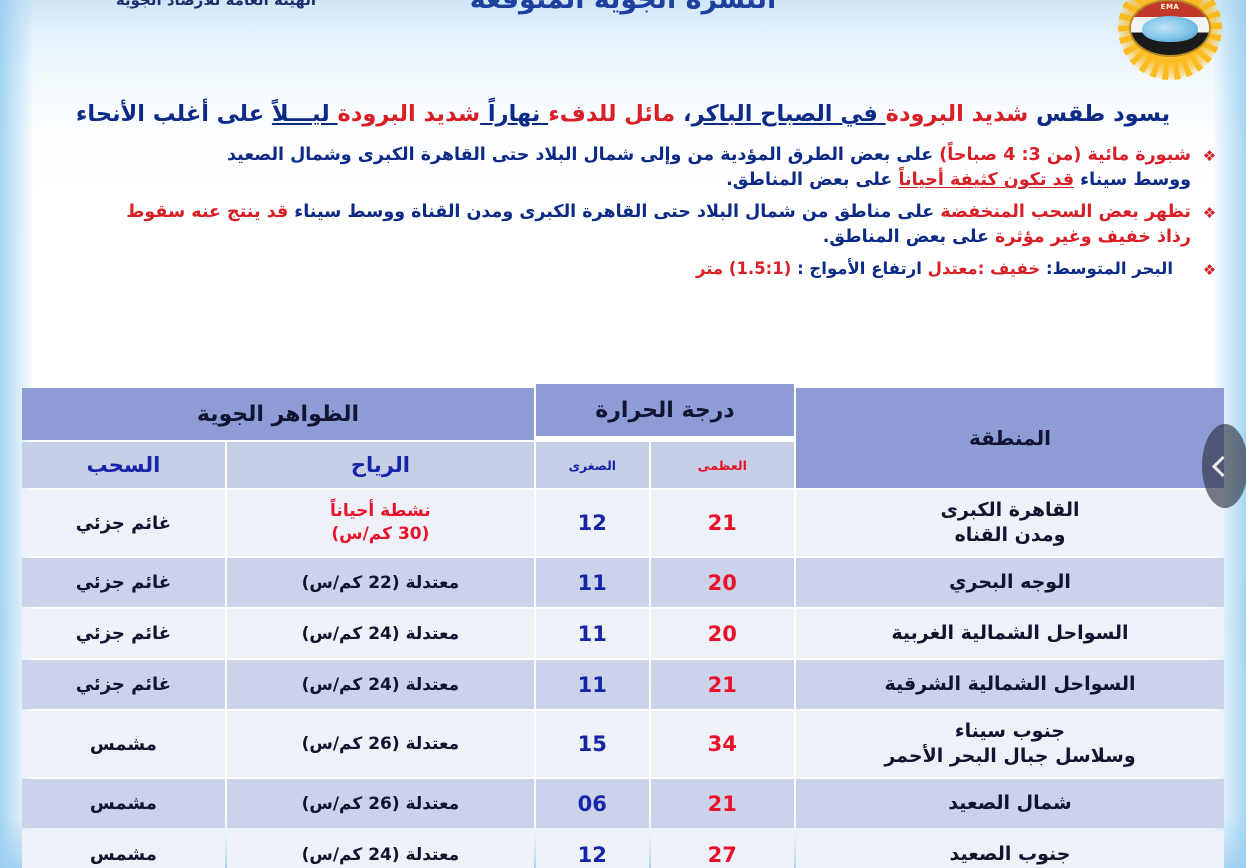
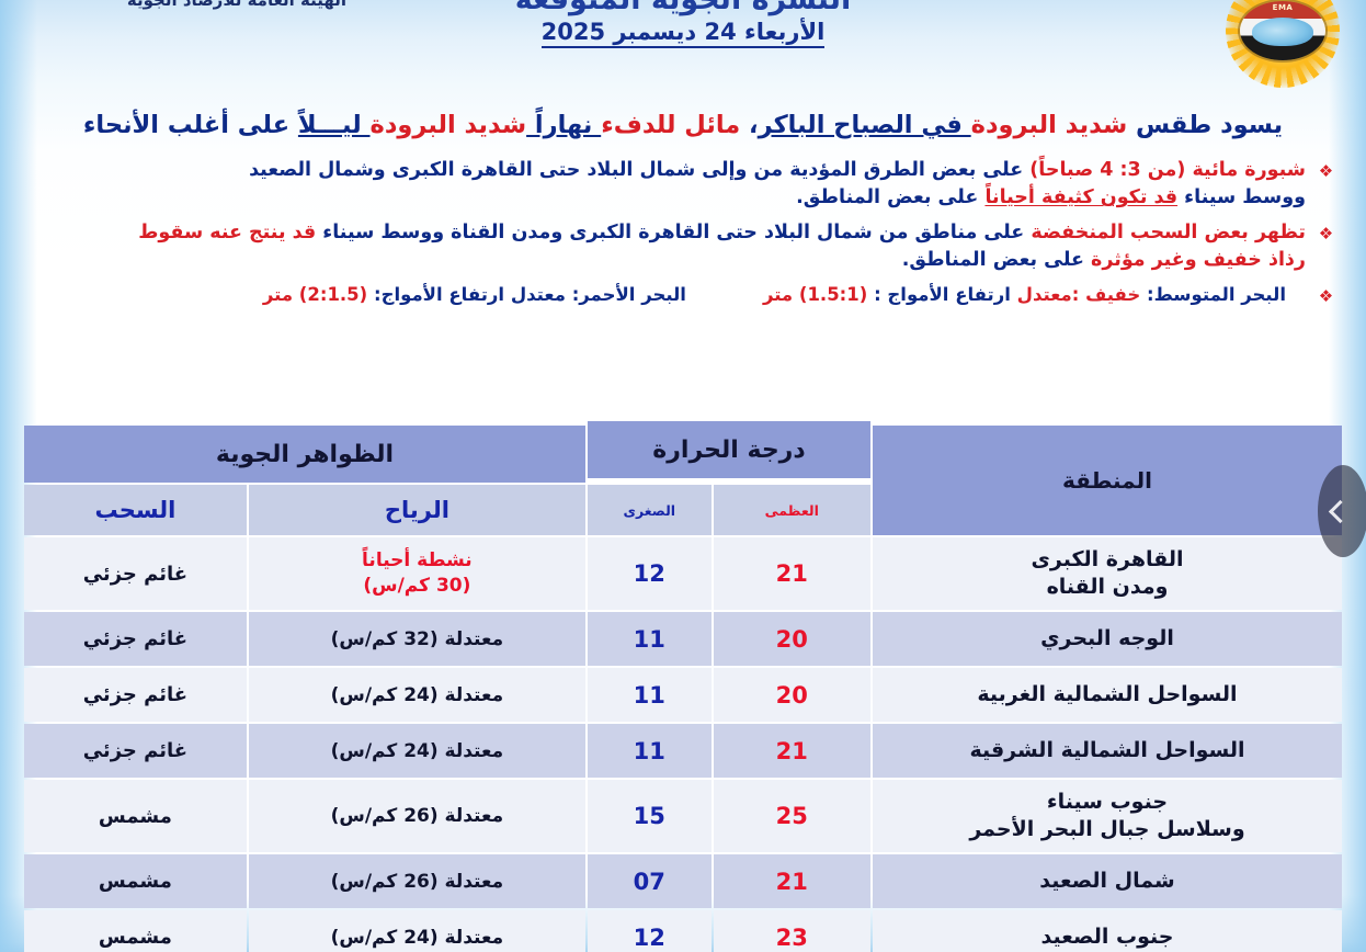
  EMA
  الهيئة العامة للأرصاد الجوية
+ الأربعاء 24 ديسمبر 2025
  يسود طقس شديد البرودة في الصباح الباكر، مائل للدفء نهاراً شديد البرودة ليـــلاً على أغلب الأنحاء
  ❖
  شبورة مائية (من 3: 4 صباحاً) على بعض الطرق المؤدية من وإلى شمال البلاد حتى القاهرة الكبرى وشمال الصعيد
  ووسط سيناء قد تكون كثيفة أحياناً على بعض المناطق.
  ❖
  تظهر بعض السحب المنخفضة على مناطق من شمال البلاد حتى القاهرة الكبرى ومدن القناة ووسط سيناء قد ينتج عنه سقوط
  رذاذ خفيف وغير مؤثرة على بعض المناطق.
  ❖
  البحر المتوسط: خفيف :معتدل ارتفاع الأمواج : (1.5:1) متر
+ البحر الأحمر: معتدل ارتفاع الأمواج: (2:1.5) متر
  المنطقة	درجة الحرارة	الظواهر الجوية
  العظمى	الصغرى	الرياح	السحب
  القاهرة الكبرىومدن القناه	21	12	نشطة أحياناً(30 كم/س)	غائم جزئي
- الوجه البحري	20	11	معتدلة (22 كم/س)	غائم جزئي
+ الوجه البحري	20	11	معتدلة (32 كم/س)	غائم جزئي
  السواحل الشمالية الغربية	20	11	معتدلة (24 كم/س)	غائم جزئي
  السواحل الشمالية الشرقية	21	11	معتدلة (24 كم/س)	غائم جزئي
- جنوب سيناءوسلاسل جبال البحر الأحمر	34	15	معتدلة (26 كم/س)	مشمس
+ جنوب سيناءوسلاسل جبال البحر الأحمر	25	15	معتدلة (26 كم/س)	مشمس
- شمال الصعيد	21	06	معتدلة (26 كم/س)	مشمس
+ شمال الصعيد	21	07	معتدلة (26 كم/س)	مشمس
- جنوب الصعيد	27	12	معتدلة (24 كم/س)	مشمس
+ جنوب الصعيد	23	12	معتدلة (24 كم/س)	مشمس
